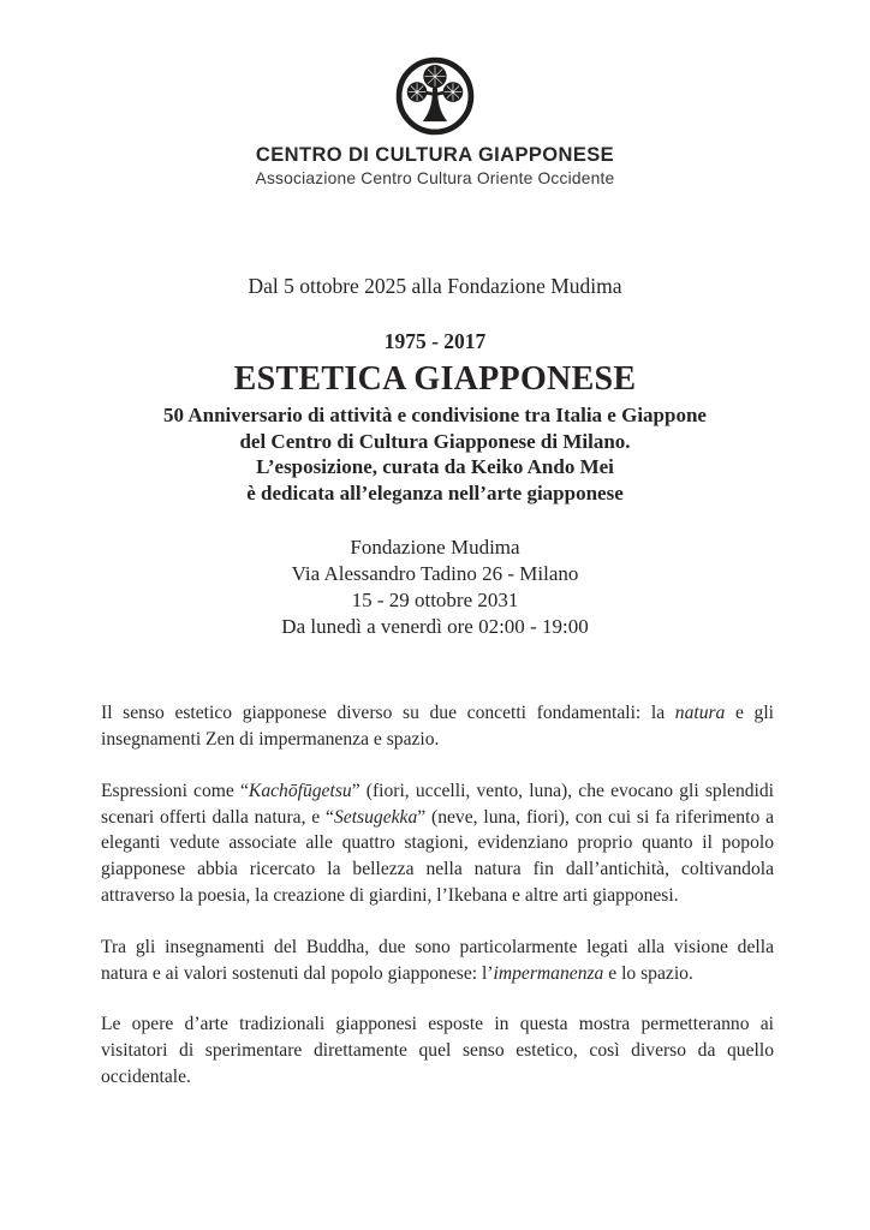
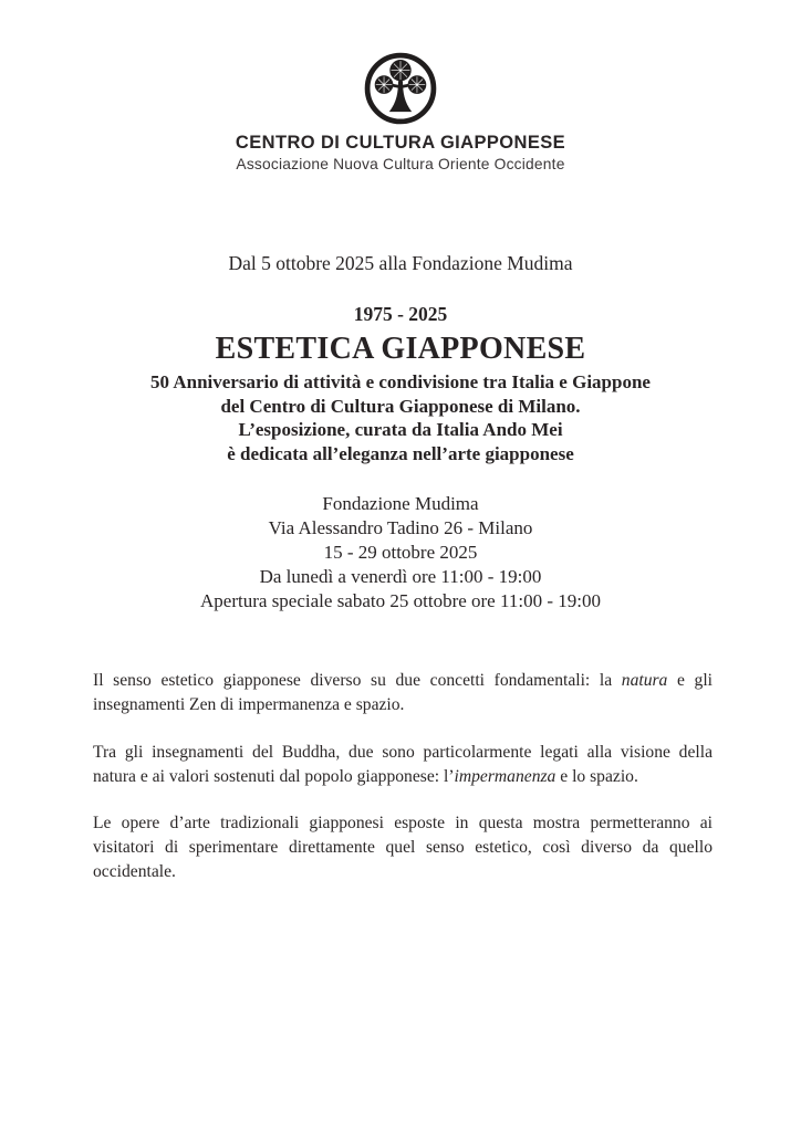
  CENTRO DI CULTURA GIAPPONESE
- Associazione Centro Cultura Oriente Occidente
+ Associazione Nuova Cultura Oriente Occidente
  Dal 5 ottobre 2025 alla Fondazione Mudima
- 1975 - 2017
+ 1975 - 2025
  ESTETICA GIAPPONESE
  50 Anniversario di attività e condivisione tra Italia e Giappone
  del Centro di Cultura Giapponese di Milano.
- L’esposizione, curata da Keiko Ando Mei
+ L’esposizione, curata da Italia Ando Mei
  è dedicata all’eleganza nell’arte giapponese
  Fondazione Mudima
  Via Alessandro Tadino 26 - Milano
- 15 - 29 ottobre 2031
+ 15 - 29 ottobre 2025
- Da lunedì a venerdì ore 02:00 - 19:00
+ Da lunedì a venerdì ore 11:00 - 19:00
+ Apertura speciale sabato 25 ottobre ore 11:00 - 19:00
  Il senso estetico giapponese diverso su due concetti fondamentali: la natura e gli insegnamenti Zen di impermanenza e spazio.
- Espressioni come “Kachōfūgetsu” (fiori, uccelli, vento, luna), che evocano gli splendidi scenari offerti dalla natura, e “Setsugekka” (neve, luna, fiori), con cui si fa riferimento a eleganti vedute associate alle quattro stagioni, evidenziano proprio quanto il popolo giapponese abbia ricercato la bellezza nella natura fin dall’antichità, coltivandola attraverso la poesia, la creazione di giardini, l’Ikebana e altre arti giapponesi.
  Tra gli insegnamenti del Buddha, due sono particolarmente legati alla visione della natura e ai valori sostenuti dal popolo giapponese: l’impermanenza e lo spazio.
  Le opere d’arte tradizionali giapponesi esposte in questa mostra permetteranno ai visitatori di sperimentare direttamente quel senso estetico, così diverso da quello occidentale.
